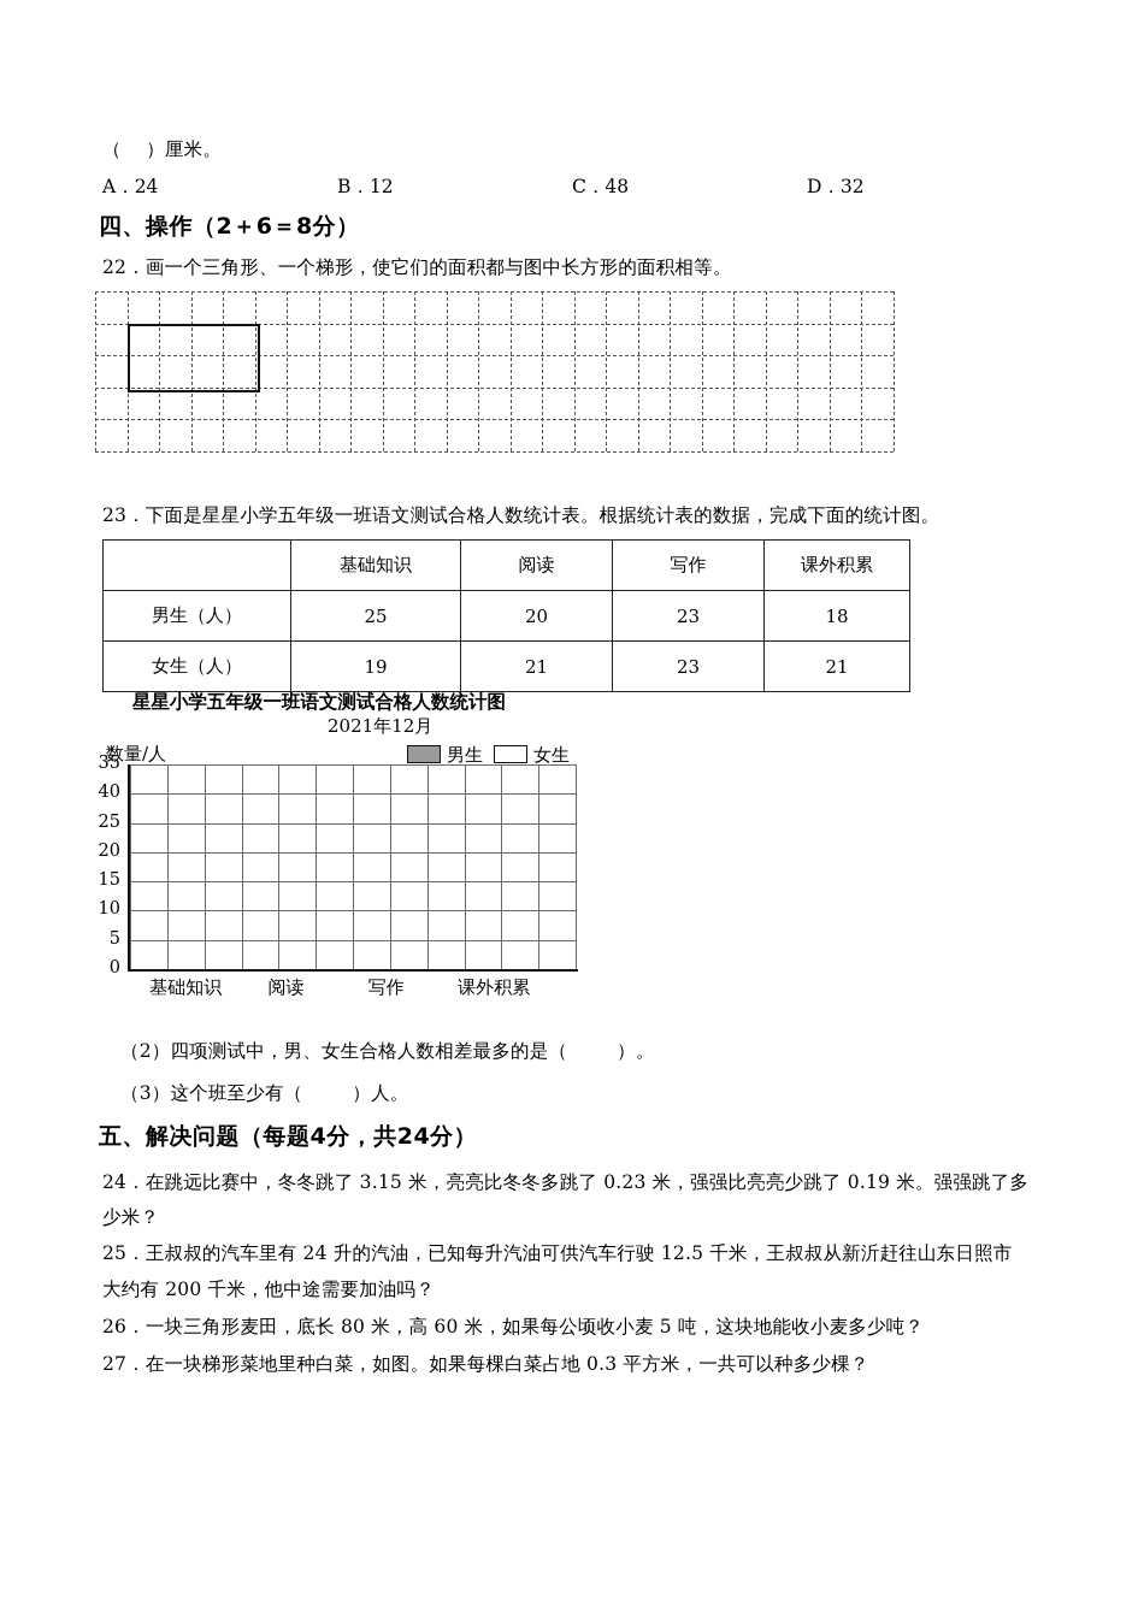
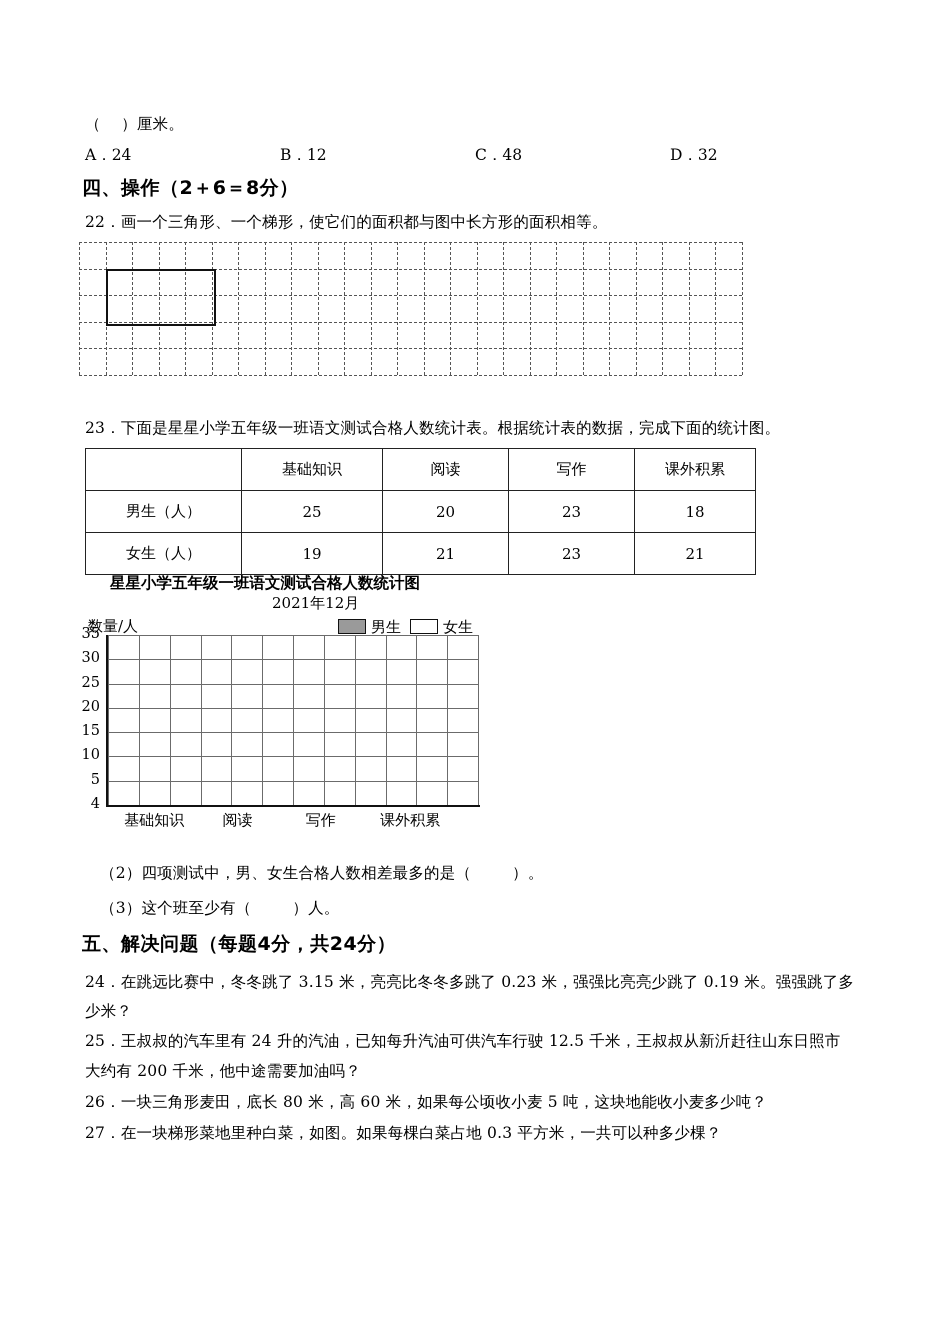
  （ ）厘米。
  A．24
  B．12
  C．48
  D．32
  四、操作（2＋6＝8分）
  22．画一个三角形、一个梯形，使它们的面积都与图中长方形的面积相等。
  23．下面是星星小学五年级一班语文测试合格人数统计表。根据统计表的数据，完成下面的统计图。
  	基础知识	阅读	写作	课外积累
  男生（人）	25	20	23	18
  女生（人）	19	21	23	21
  星星小学五年级一班语文测试合格人数统计图
  2021年12月
  数量/人
  男生
  女生
  35
- 40
+ 30
  25
  20
  15
  10
  5
- 0
+ 4
  基础知识
  阅读
  写作
  课外积累
  （2）四项测试中，男、女生合格人数相差最多的是（ ）。
  （3）这个班至少有（ ）人。
  五、解决问题（每题4分，共24分）
  24．在跳远比赛中，冬冬跳了 3.15 米，亮亮比冬冬多跳了 0.23 米，强强比亮亮少跳了 0.19 米。强强跳了多
  少米？
  25．王叔叔的汽车里有 24 升的汽油，已知每升汽油可供汽车行驶 12.5 千米，王叔叔从新沂赶往山东日照市
  大约有 200 千米，他中途需要加油吗？
  26．一块三角形麦田，底长 80 米，高 60 米，如果每公顷收小麦 5 吨，这块地能收小麦多少吨？
  27．在一块梯形菜地里种白菜，如图。如果每棵白菜占地 0.3 平方米，一共可以种多少棵？
